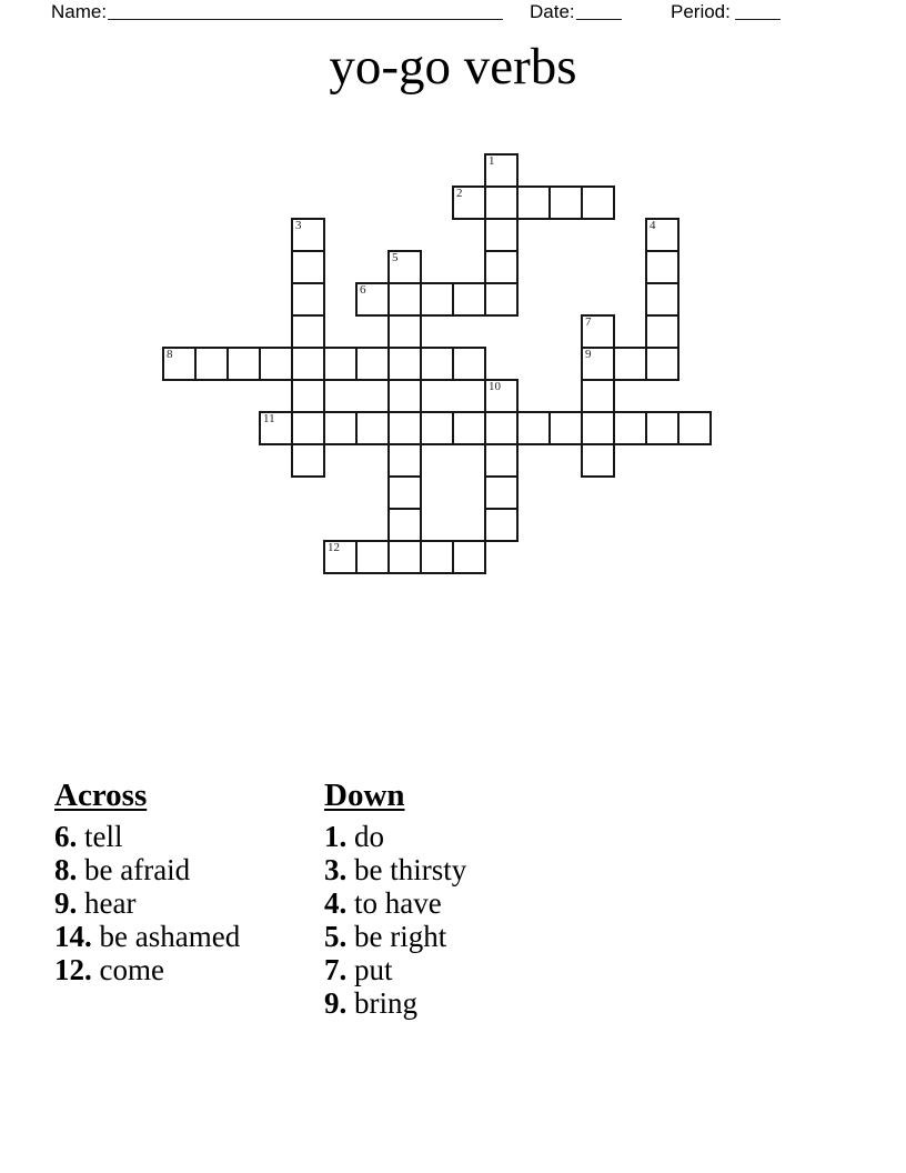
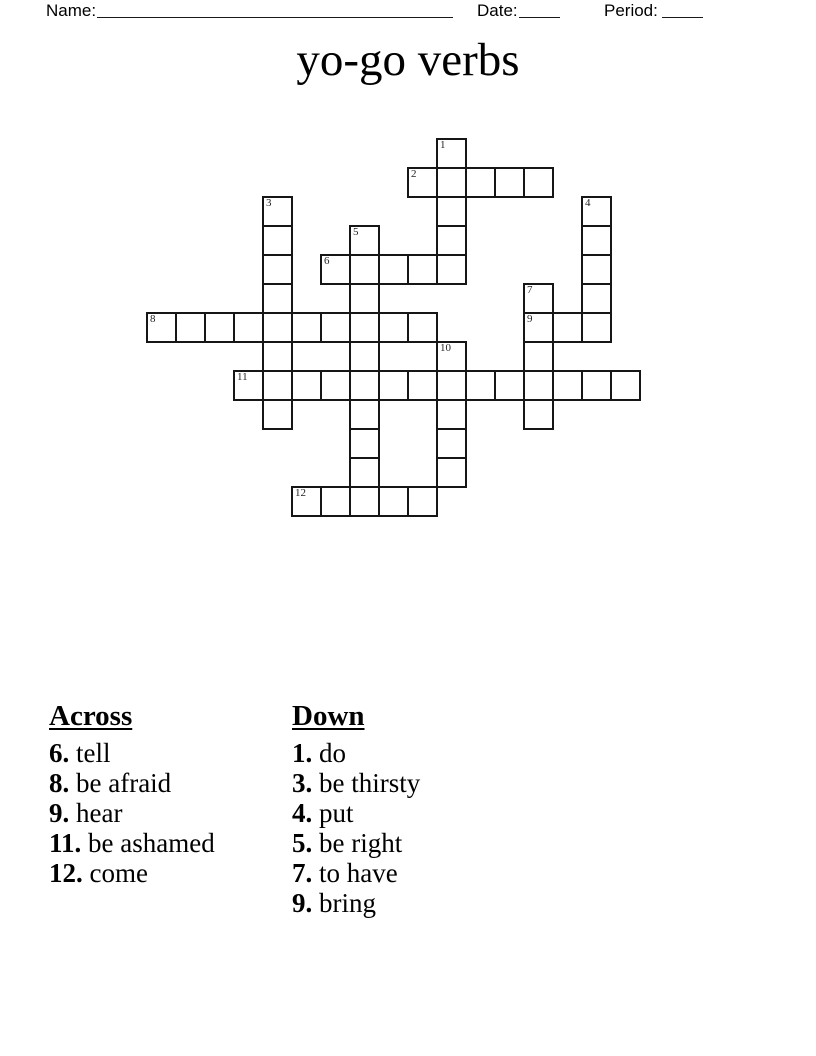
  Name:
  Date:
  Period:
  yo-go verbs
  1
  2
  3
  4
  5
  6
  7
  8
  9
  10
  11
  12
  Across
  6. tell
  8. be afraid
  9. hear
- 14. be ashamed
+ 11. be ashamed
  12. come
  Down
  1. do
  3. be thirsty
- 4. to have
+ 4. put
  5. be right
- 7. put
+ 7. to have
  9. bring
